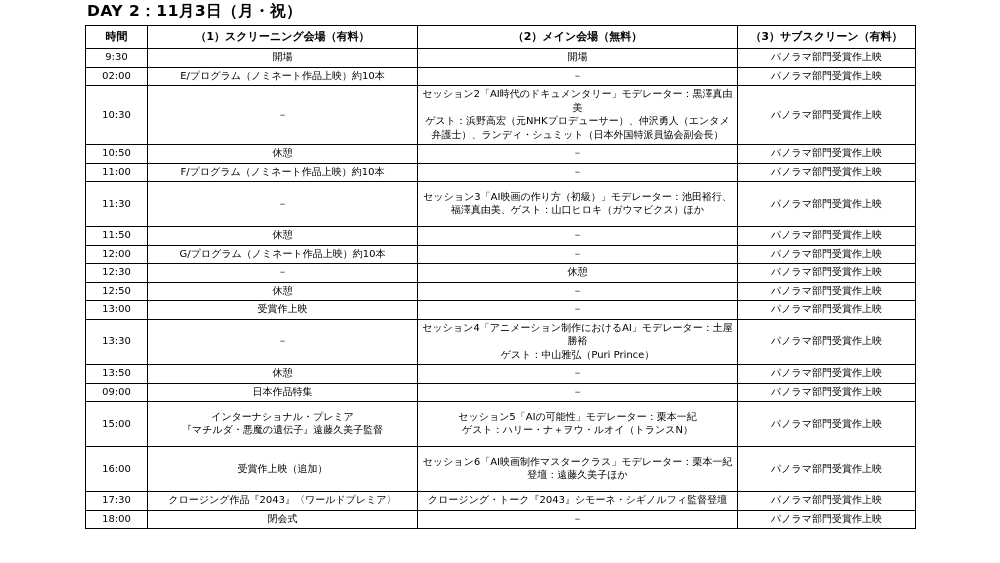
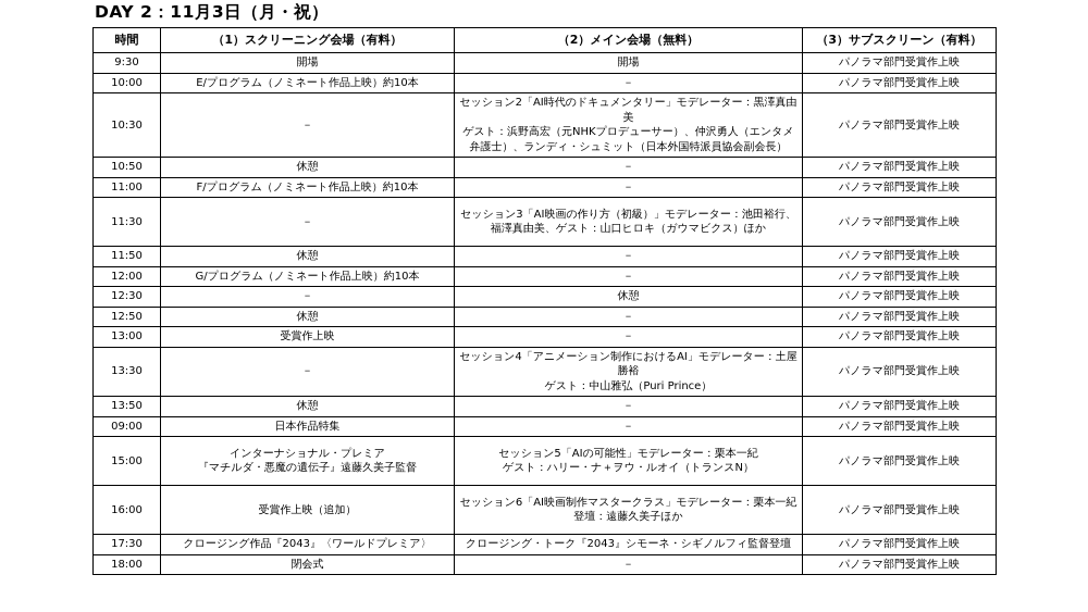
  DAY 2：11月3日（月・祝）
  時間	（1）スクリーニング会場（有料）	（2）メイン会場（無料）	（3）サブスクリーン（有料）
  9:30	開場	開場	パノラマ部門受賞作上映
- 02:00	E/プログラム（ノミネート作品上映）約10本	－	パノラマ部門受賞作上映
+ 10:00	E/プログラム（ノミネート作品上映）約10本	－	パノラマ部門受賞作上映
  10:30	－	セッション2「AI時代のドキュメンタリー」モデレーター：黒澤真由美ゲスト：浜野高宏（元NHKプロデューサー）、仲沢勇人（エンタメ弁護士）、ランディ・シュミット（日本外国特派員協会副会長）	パノラマ部門受賞作上映
  10:50	休憩	－	パノラマ部門受賞作上映
  11:00	F/プログラム（ノミネート作品上映）約10本	－	パノラマ部門受賞作上映
  11:30	－	セッション3「AI映画の作り方（初級）」モデレーター：池田裕行、福澤真由美、ゲスト：山口ヒロキ（ガウマビクス）ほか	パノラマ部門受賞作上映
  11:50	休憩	－	パノラマ部門受賞作上映
  12:00	G/プログラム（ノミネート作品上映）約10本	－	パノラマ部門受賞作上映
  12:30	－	休憩	パノラマ部門受賞作上映
  12:50	休憩	－	パノラマ部門受賞作上映
  13:00	受賞作上映	－	パノラマ部門受賞作上映
  13:30	－	セッション4「アニメーション制作におけるAI」モデレーター：土屋勝裕ゲスト：中山雅弘（Puri Prince）	パノラマ部門受賞作上映
  13:50	休憩	－	パノラマ部門受賞作上映
  09:00	日本作品特集	－	パノラマ部門受賞作上映
  15:00	インターナショナル・プレミア『マチルダ・悪魔の遺伝子』遠藤久美子監督	セッション5「AIの可能性」モデレーター：栗本一紀ゲスト：ハリー・ナ＋ヲウ・ルオイ（トランスN）	パノラマ部門受賞作上映
  16:00	受賞作上映（追加）	セッション6「AI映画制作マスタークラス」モデレーター：栗本一紀登壇：遠藤久美子ほか	パノラマ部門受賞作上映
  17:30	クロージング作品『2043』〈ワールドプレミア〉	クロージング・トーク『2043』シモーネ・シギノルフィ監督登壇	パノラマ部門受賞作上映
  18:00	閉会式	－	パノラマ部門受賞作上映
